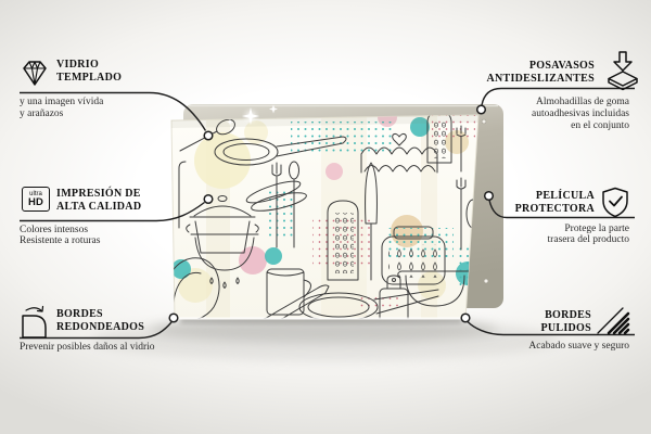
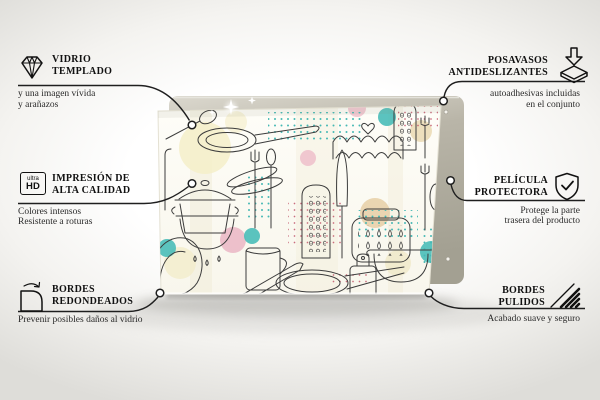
  VIDRIO
  TEMPLADO
  y una imagen vívida
  y arañazos
  HD
  IMPRESIÓN DE
  ALTA CALIDAD
  Colores intensos
  Resistente a roturas
  BORDES
  REDONDEADOS
  Prevenir posibles daños al vidrio
  POSAVASOS
  ANTIDESLIZANTES
- Almohadillas de goma
  autoadhesivas incluidas
  en el conjunto
  PELÍCULA
  PROTECTORA
  Protege la parte
  trasera del producto
  BORDES
  PULIDOS
  Acabado suave y seguro
